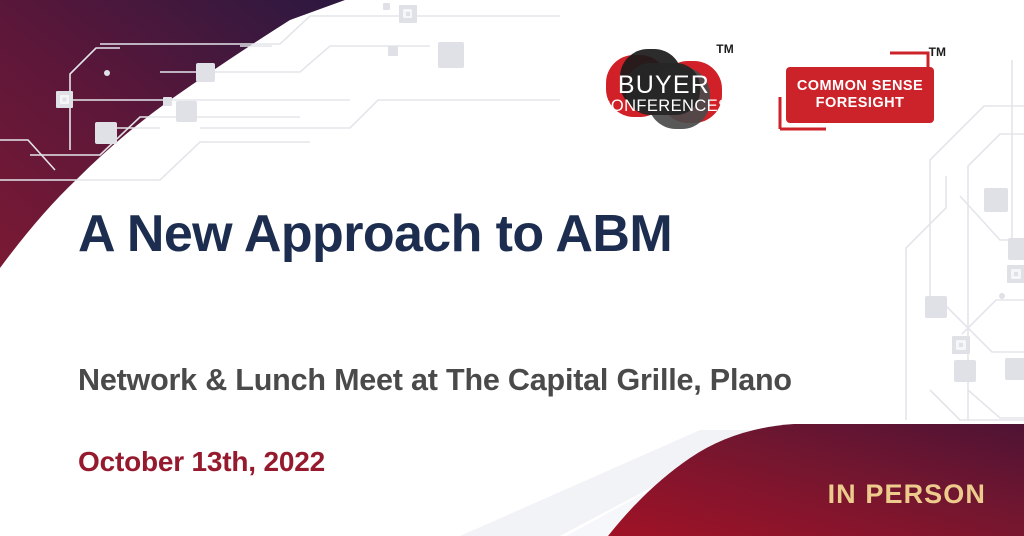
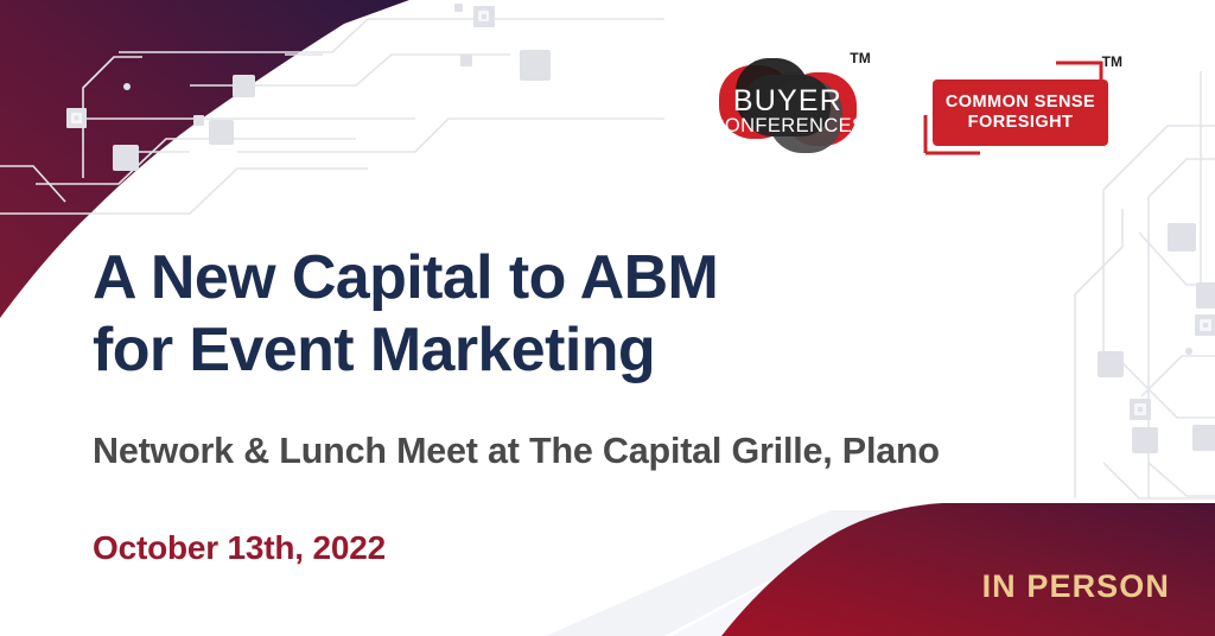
  BUYER
  CONFERENCES
  TM
  COMMON SENSE
  FORESIGHT
  TM
- A New Approach to ABM
+ A New Capital to ABM
+ for Event Marketing
  Network & Lunch Meet at The Capital Grille, Plano
  October 13th, 2022
  IN PERSON
